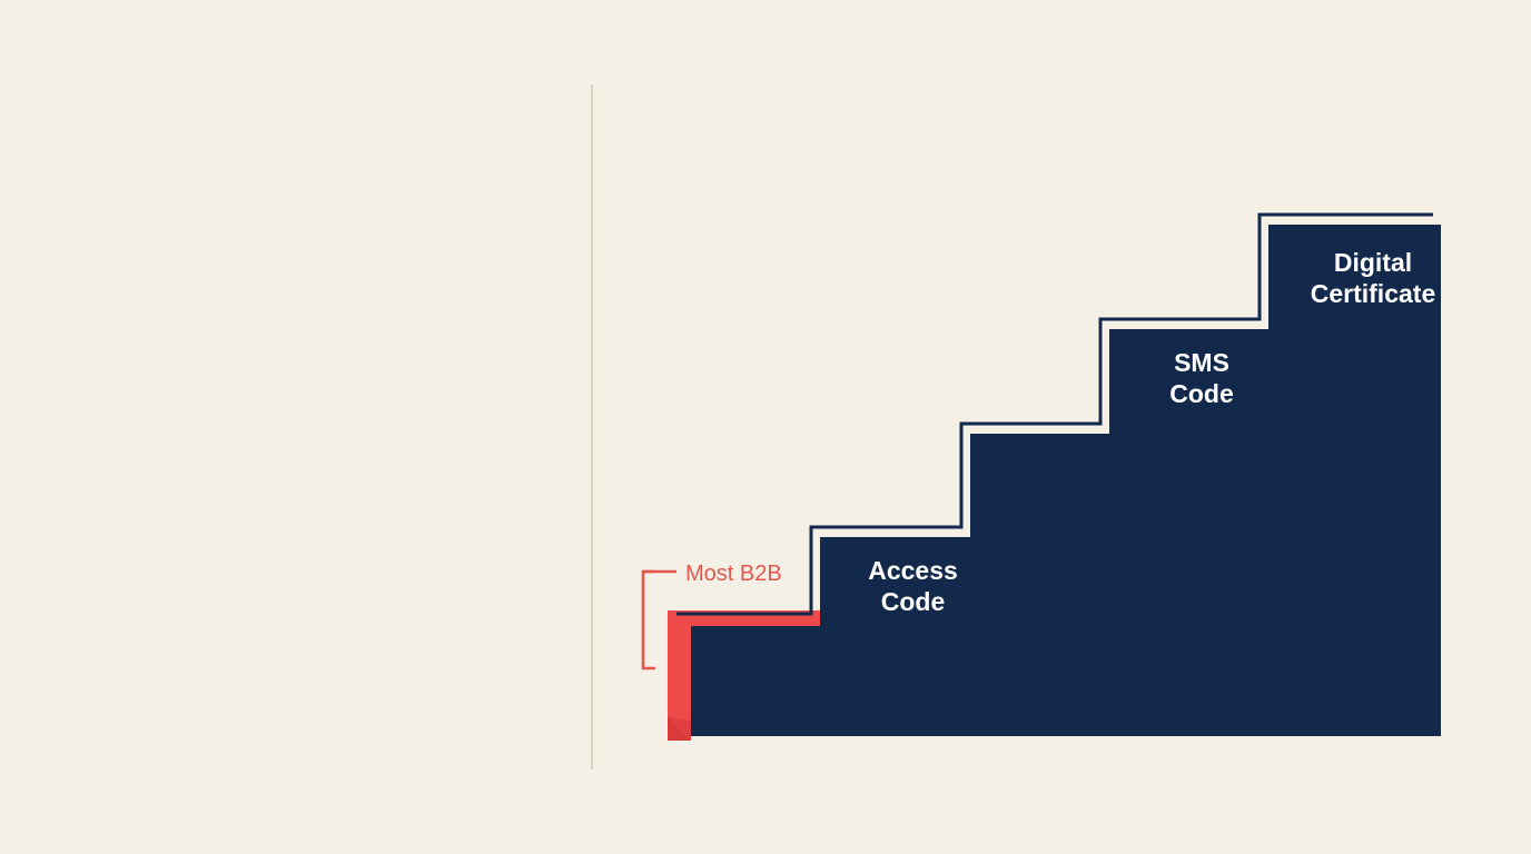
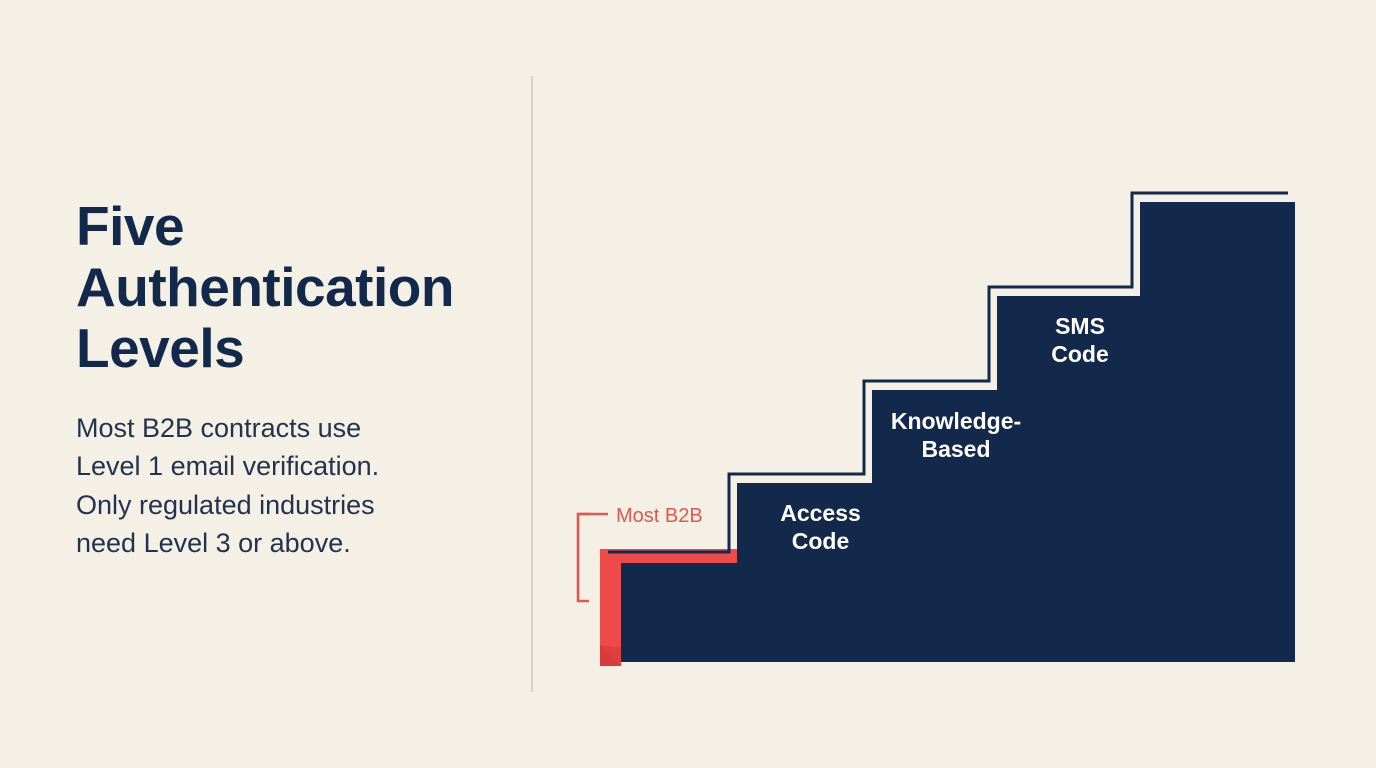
+ Five
+ Authentication
+ Levels
+ Most B2B contracts use
+ Level 1 email verification.
+ Only regulated industries
+ need Level 3 or above.
  Most B2B
  Access
  Code
+ Knowledge-
+ Based
  SMS
  Code
- Digital
- Certificate
